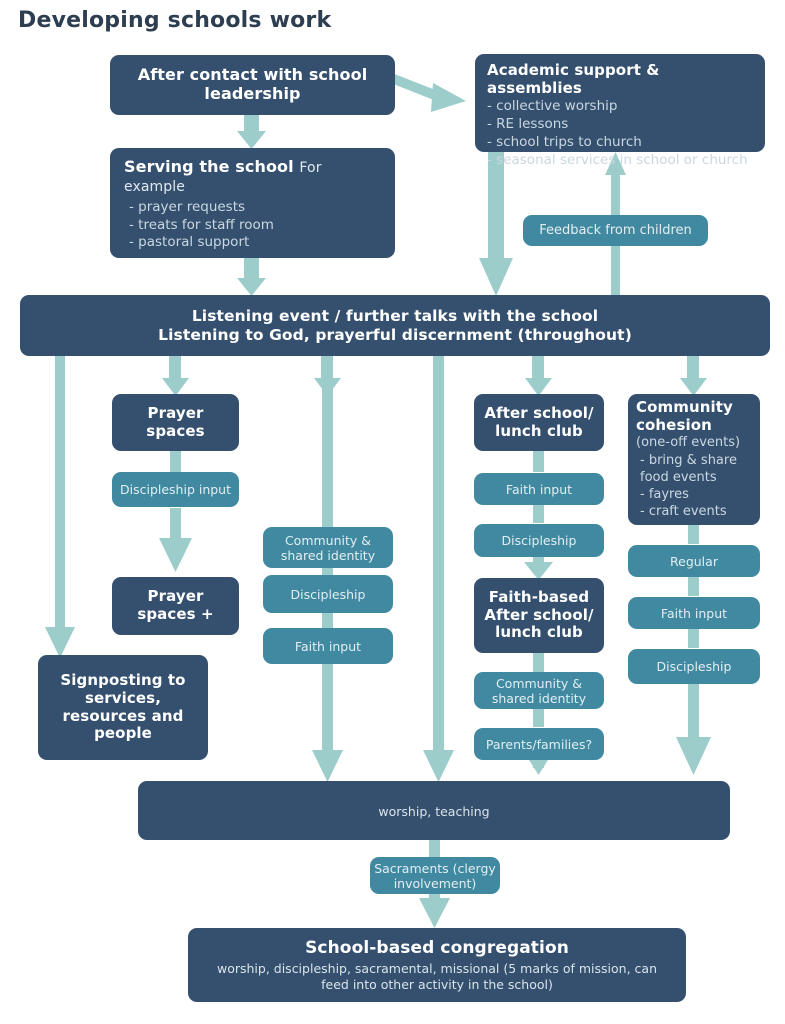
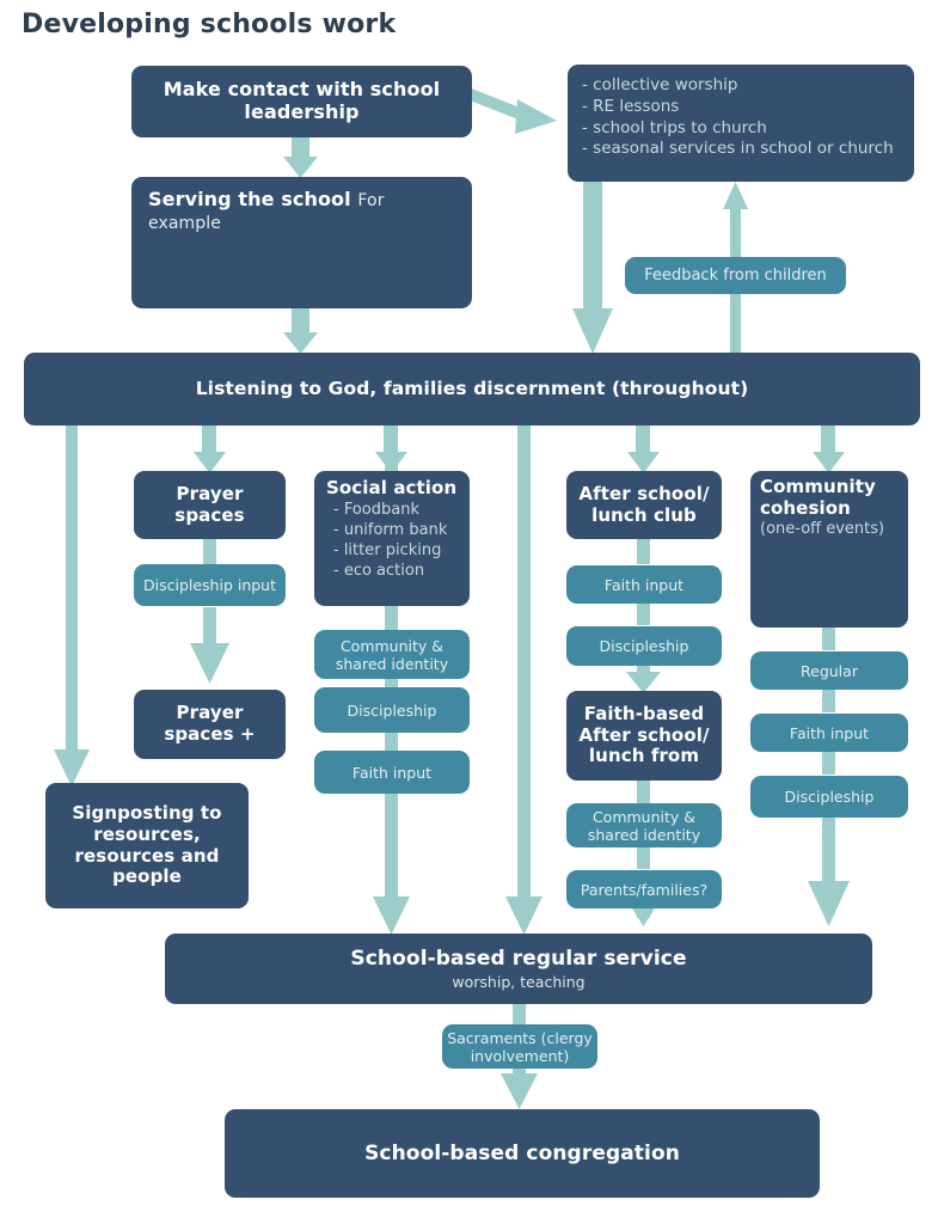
  Developing schools work
- After contact with school leadership
+ Make contact with school leadership
- Academic support & assemblies
  - collective worship
  - RE lessons
  - school trips to church
  - seasonal services in school or church
  Serving the school For example
- - prayer requests
- - treats for staff room
- - pastoral support
  Feedback from children
- Listening event / further talks with the school
- Listening to God, prayerful discernment (throughout)
+ Listening to God, families discernment (throughout)
  Prayer spaces
  Discipleship input
  Prayer spaces +
- Signposting to services, resources and people
+ Signposting to resources, resources and people
+ Social action
+ - Foodbank
+ - uniform bank
+ - litter picking
+ - eco action
  Community & shared identity
  Discipleship
  Faith input
  After school/ lunch club
  Faith input
  Discipleship
- Faith-based After school/ lunch club
+ Faith-based After school/ lunch from
  Community & shared identity
  Parents/families?
  Community cohesion
  (one-off events)
- - bring & share
- food events
- - fayres
- - craft events
  Regular
  Faith input
  Discipleship
+ School-based regular service
  worship, teaching
  Sacraments (clergy involvement)
  School-based congregation
- worship, discipleship, sacramental, missional (5 marks of mission, can feed into other activity in the school)
